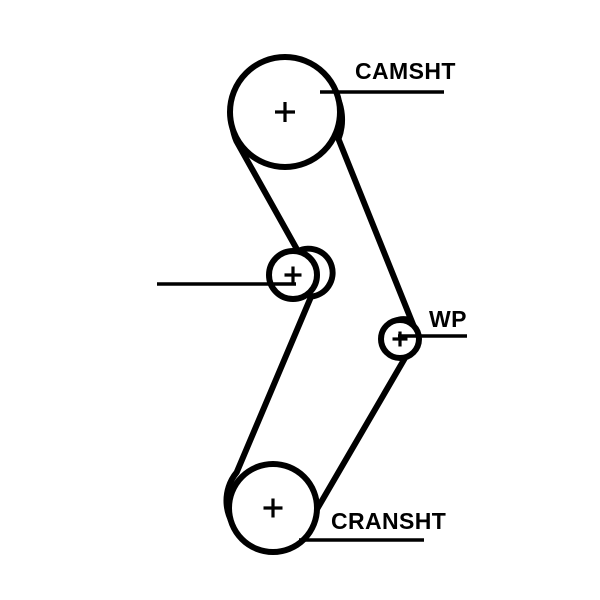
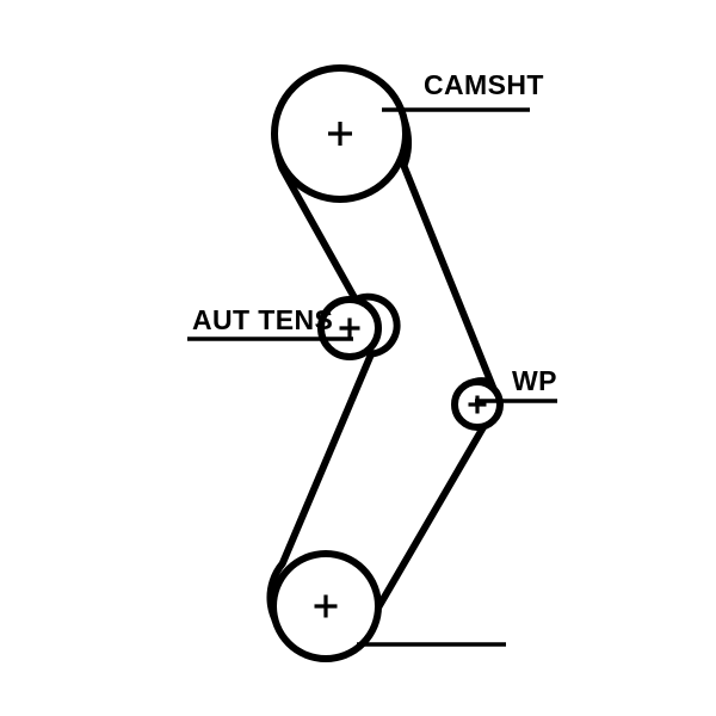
  CAMSHT
+ AUT TENS
  WP
- CRANSHT
